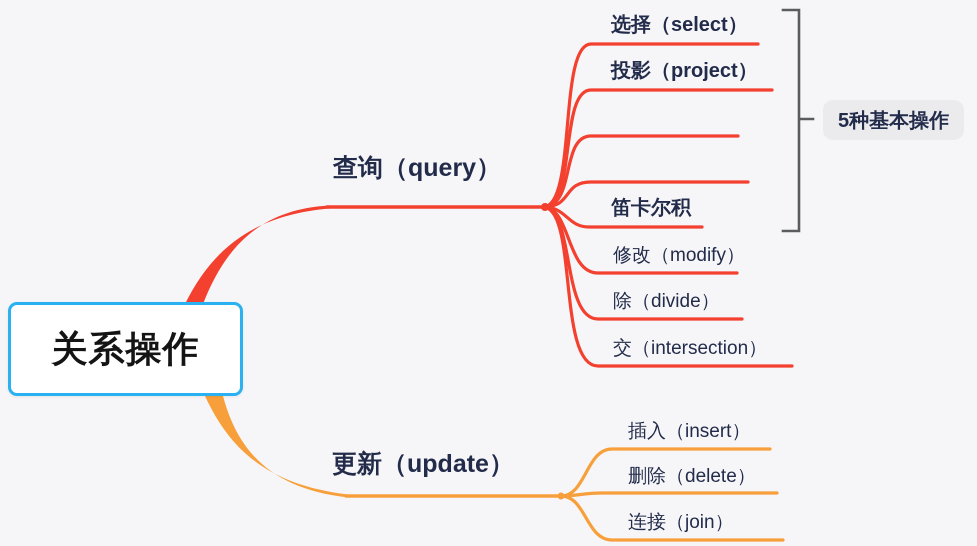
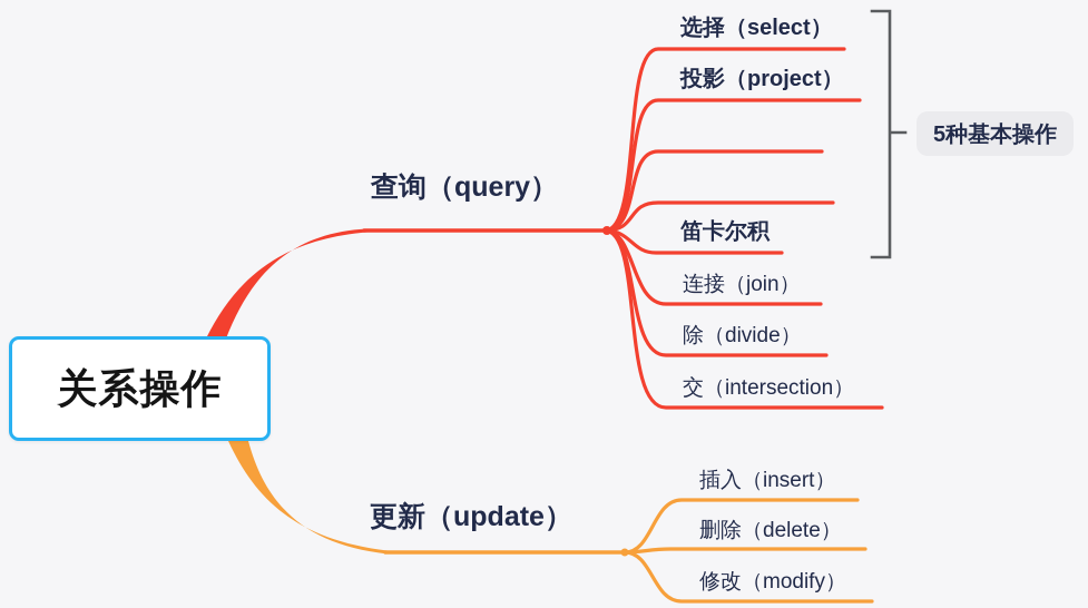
  关系操作
  查询（query）
  更新（update）
  选择（select）
  投影（project）
  笛卡尔积
- 修改（modify）
+ 连接（join）
  除（divide）
  交（intersection）
  插入（insert）
  删除（delete）
- 连接（join）
+ 修改（modify）
  5种基本操作
